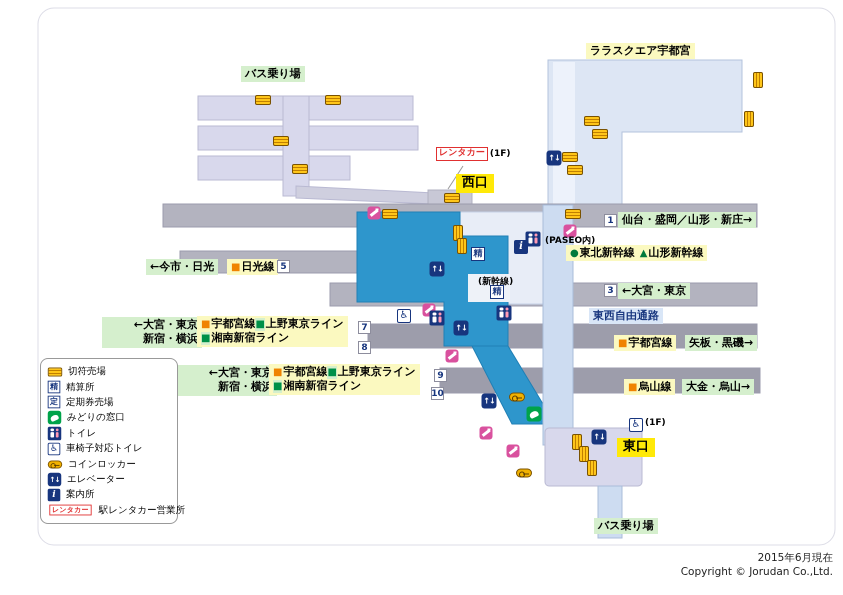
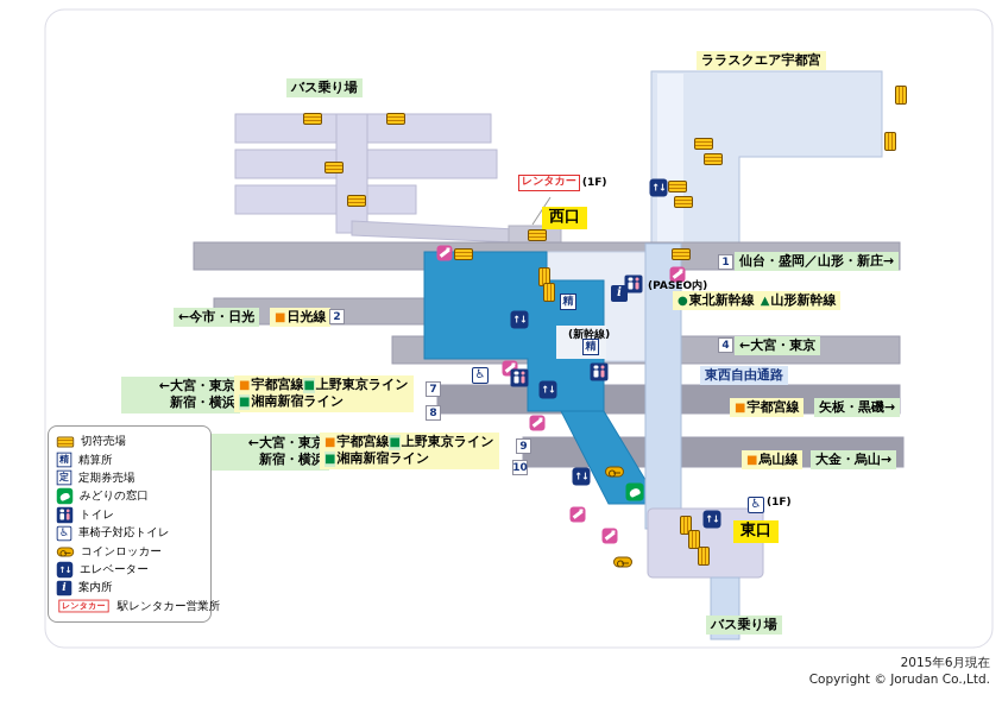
  ↑↓
  ↑↓
  ↑↓
  ↑↓
  ↑↓
  ♿
  ♿
  i
  精
  精
  バス乗り場
  ララスクエア宇都宮
  レンタカー
  (1F)
  西口
  1
  仙台・盛岡／山形・新庄→
  ●東北新幹線 ▲山形新幹線
  ←今市・日光
  ■日光線
- 5
+ 2
- 3
+ 4
  ←大宮・東京
  (PASEO内)
  (新幹線)
  東西自由通路
  ←大宮・東京
  新宿・横浜
  ■宇都宮線■上野東京ライン
  ■湘南新宿ライン
  7
  8
  ■宇都宮線
  矢板・黒磯→
  ←大宮・東京
  新宿・横浜
  ■宇都宮線■上野東京ライン
  ■湘南新宿ライン
  9
  10
  ■烏山線
  大金・烏山→
  (1F)
  東口
  バス乗り場
  切符売場
  精
  精算所
  定
  定期券売場
  みどりの窓口
  トイレ
  ♿
  車椅子対応トイレ
  コインロッカー
  ↑↓
  エレベーター
  i
  案内所
  レンタカー
  駅レンタカー営業所
  2015年6月現在
  Copyright © Jorudan Co.,Ltd.
